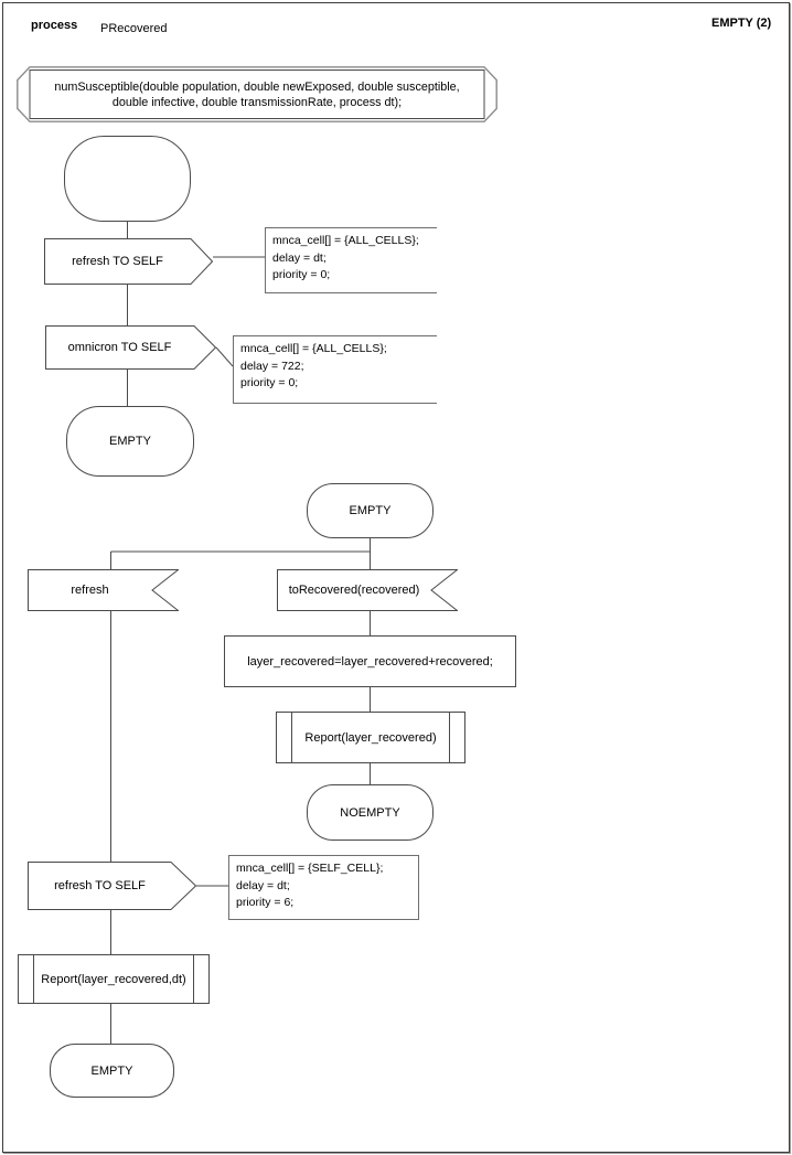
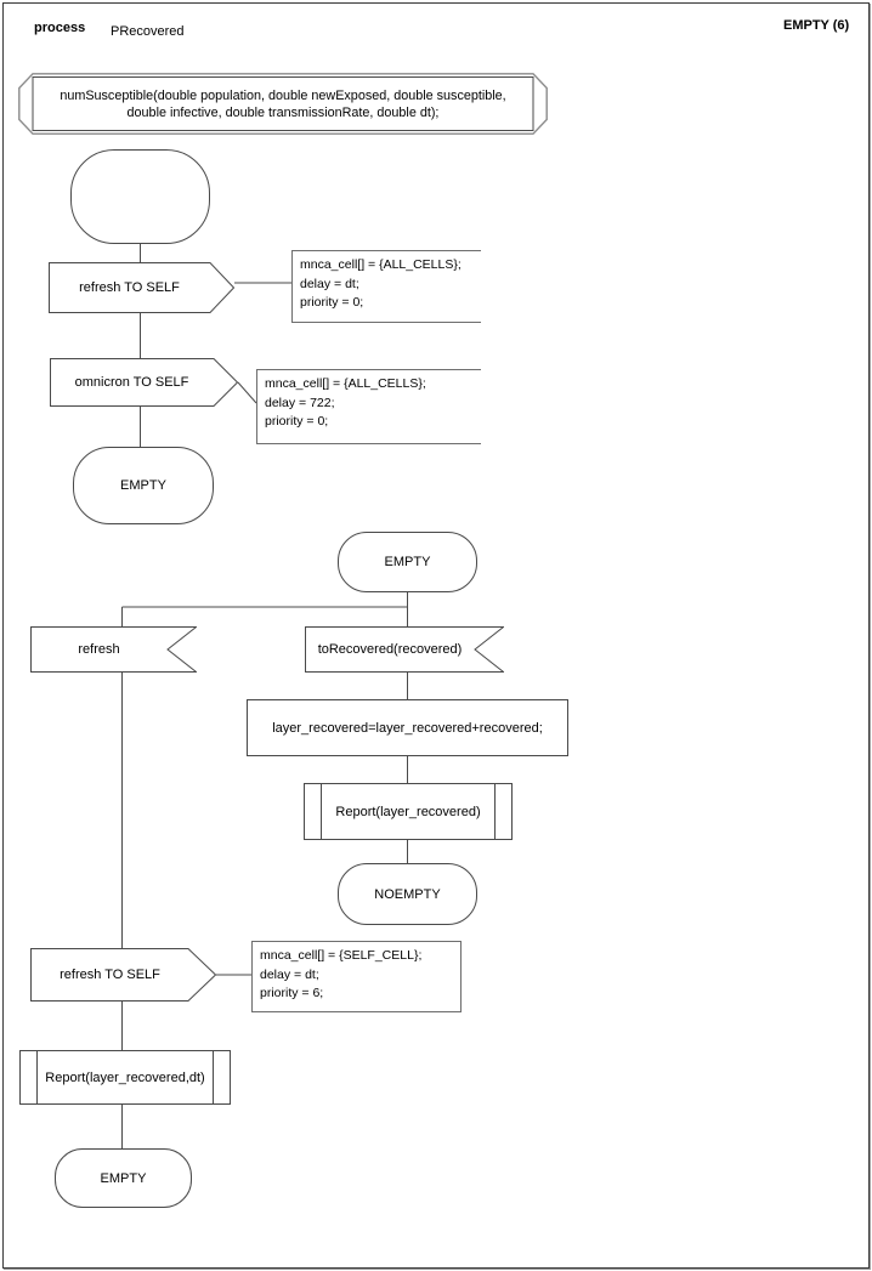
  process
  PRecovered
- EMPTY (2)
+ EMPTY (6)
- numSusceptible(double population, double newExposed, double susceptible, double infective, double transmissionRate, process dt);
+ numSusceptible(double population, double newExposed, double susceptible, double infective, double transmissionRate, double dt);
  refresh TO SELF
  mnca_cell[] = {ALL_CELLS};
  delay = dt;
  priority = 0;
  omnicron TO SELF
  mnca_cell[] = {ALL_CELLS};
  delay = 722;
  priority = 0;
  EMPTY
  EMPTY
  refresh
  toRecovered(recovered)
  layer_recovered=layer_recovered+recovered;
  Report(layer_recovered)
  NOEMPTY
  refresh TO SELF
  mnca_cell[] = {SELF_CELL};
  delay = dt;
  priority = 6;
  Report(layer_recovered,dt)
  EMPTY
